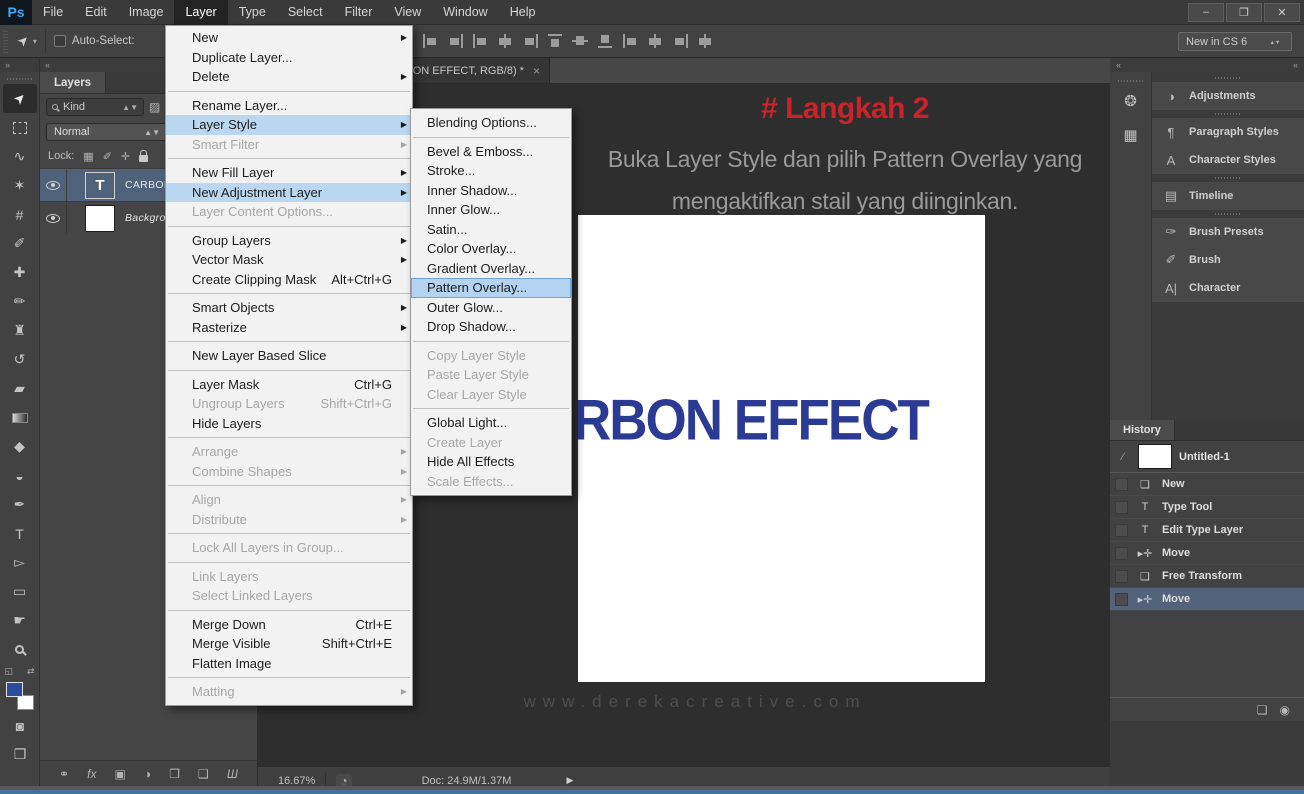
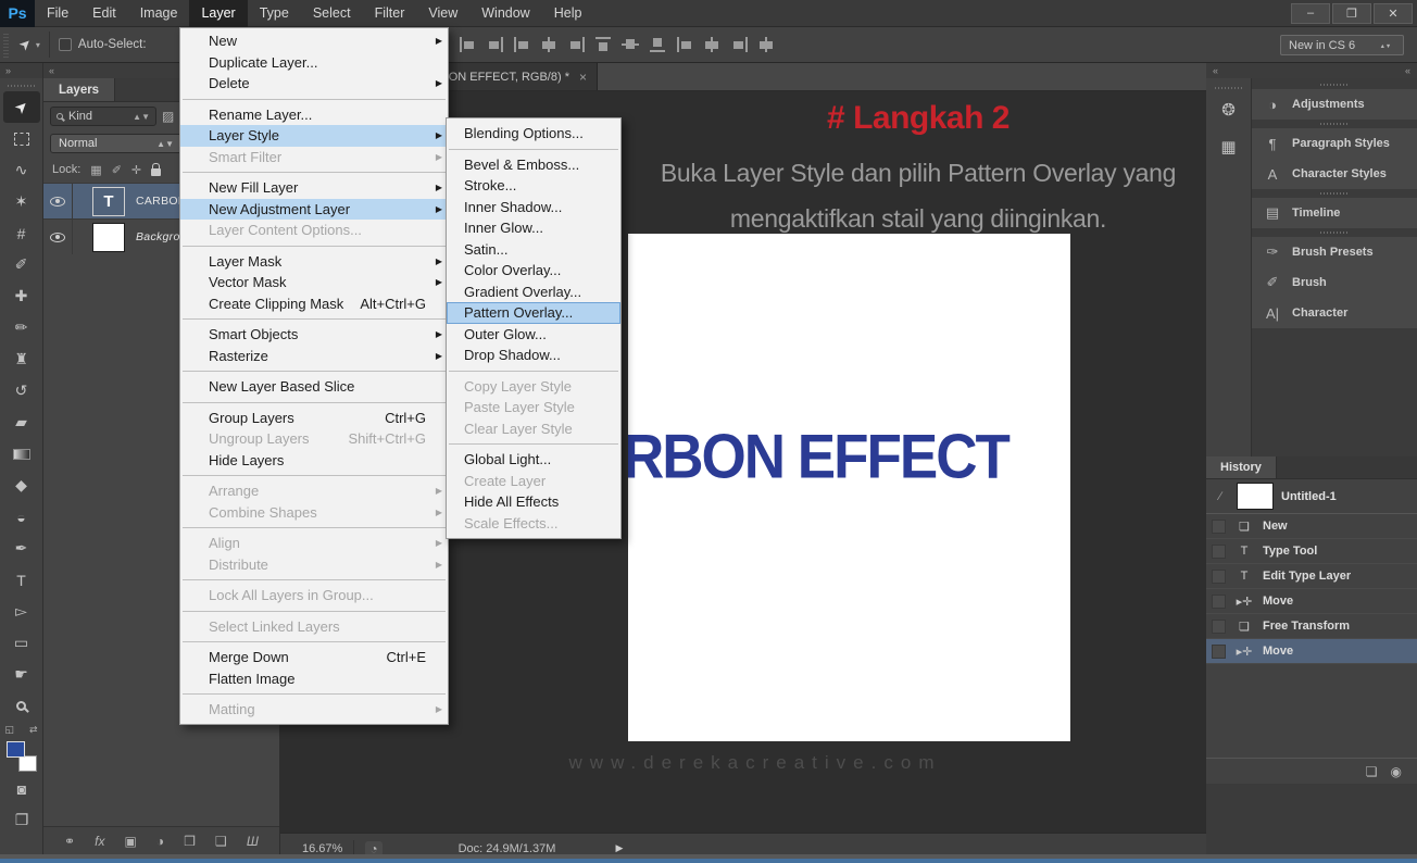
  Ps
  File
  Edit
  Image
  Layer
  Type
  Select
  Filter
  View
  Window
  Help
  –
  ❐
  ✕
  ▾
  Auto-Select:
  New in CS 6
  »
  ∿
  ✶
  #
  ✐
  ✚
  ✏
  ♜
  ↺
  ▰
  ◆
  ◒
  ✒
  T
  ▻
  ▭
  ☛
  ◱
  ⇄
  ◙
  ❐
  «
  Layers
  Kind
  ▲▼
  ▨
  Normal
  ▲▼
  Lock:
  ▦
  ✐
  ✛
  T
  CARBO
  Backgro
  ⚭
  fx
  ▣
  ◑
  ❒
  ❑
  Ш
  ON EFFECT, RGB/8) *
  ×
  # Langkah 2
  Buka Layer Style dan pilih Pattern Overlay yang
  mengaktifkan stail yang diinginkan.
  RBON EFFECT
  www.derekacreative.com
  16.67%
  ◔
  Doc: 24.9M/1.37M
  ▶
  «
  «
  ❂
  ▦
  ◑
  Adjustments
  ¶
  Paragraph Styles
  A
  Character Styles
  ▤
  Timeline
  ✑
  Brush Presets
  ✐
  Brush
  A|
  Character
  History
  ∕
  Untitled-1
  ❏
  New
  T
  Type Tool
  T
  Edit Type Layer
  ▸✛
  Move
  ❏
  Free Transform
  ▸✛
  Move
  ❏
  ◉
  New
  ▶
  Duplicate Layer...
  Delete
  ▶
  Rename Layer...
  Layer Style
  ▶
  Smart Filter
  ▶
  New Fill Layer
  ▶
  New Adjustment Layer
  ▶
  Layer Content Options...
- Group Layers
+ Layer Mask
  ▶
  Vector Mask
  ▶
  Create Clipping Mask
  Alt+Ctrl+G
  Smart Objects
  ▶
  Rasterize
  ▶
  New Layer Based Slice
- Layer Mask
+ Group Layers
  Ctrl+G
  Ungroup Layers
  Shift+Ctrl+G
  Hide Layers
  Arrange
  ▶
  Combine Shapes
  ▶
  Align
  ▶
  Distribute
  ▶
  Lock All Layers in Group...
- Link Layers
  Select Linked Layers
  Merge Down
  Ctrl+E
- Merge Visible
- Shift+Ctrl+E
  Flatten Image
  Matting
  ▶
  Blending Options...
  Bevel & Emboss...
  Stroke...
  Inner Shadow...
  Inner Glow...
  Satin...
  Color Overlay...
  Gradient Overlay...
  Pattern Overlay...
  Outer Glow...
  Drop Shadow...
  Copy Layer Style
  Paste Layer Style
  Clear Layer Style
  Global Light...
  Create Layer
  Hide All Effects
  Scale Effects...
